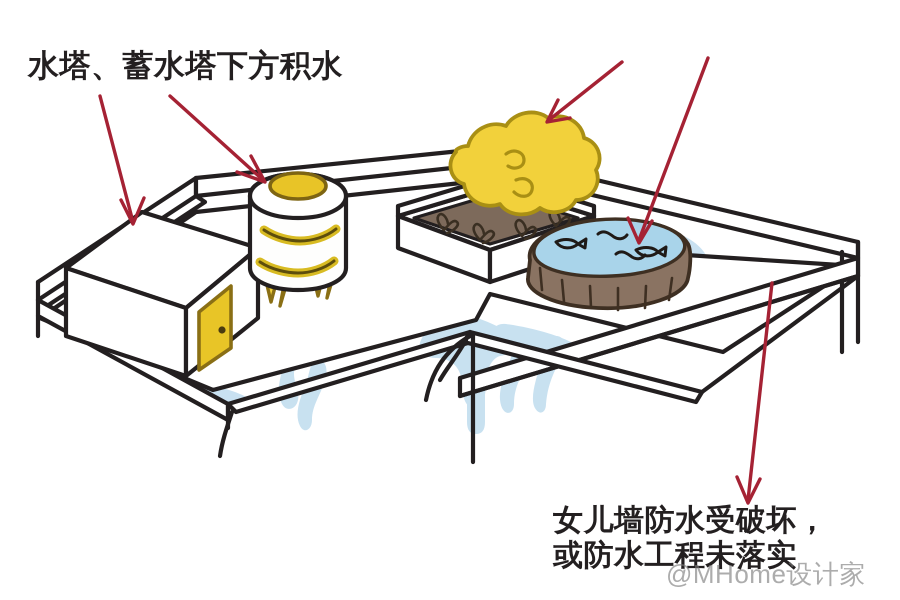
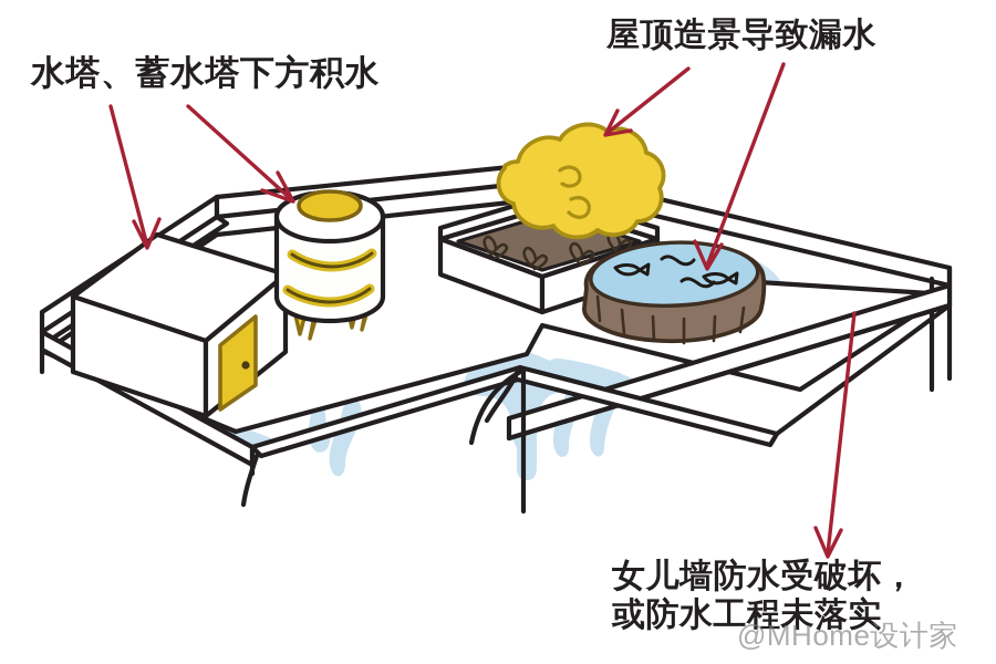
  水塔、蓄水塔下方积水
+ 屋顶造景导致漏水
  女儿墙防水受破坏，
  或防水工程未落实
  @MHome设计家
